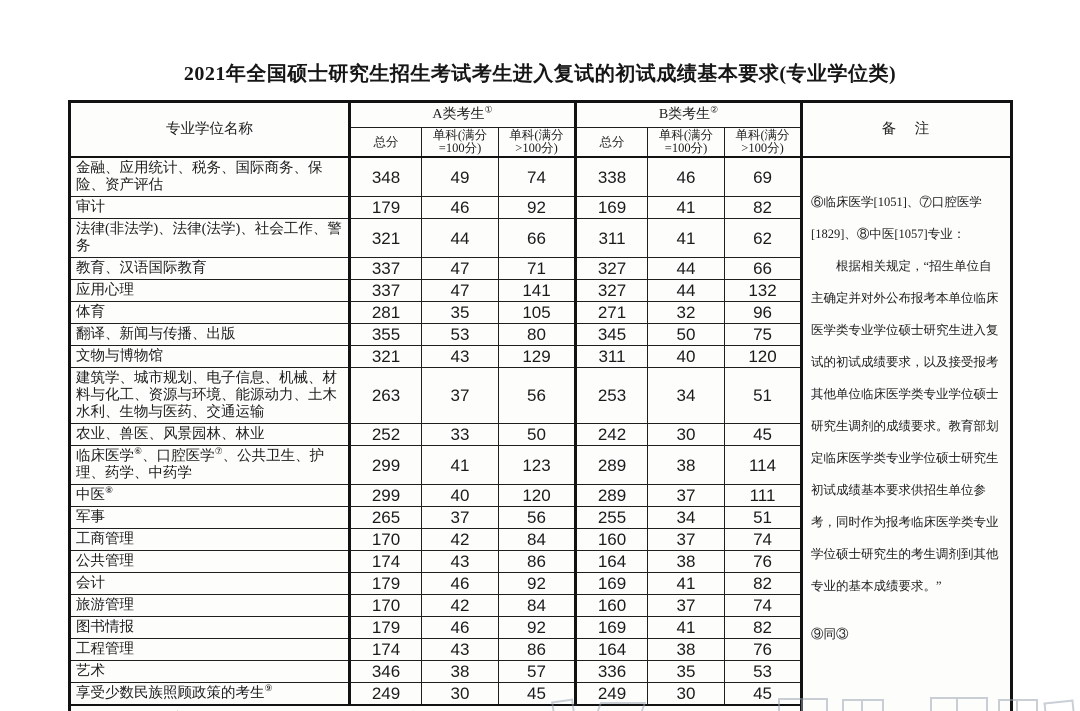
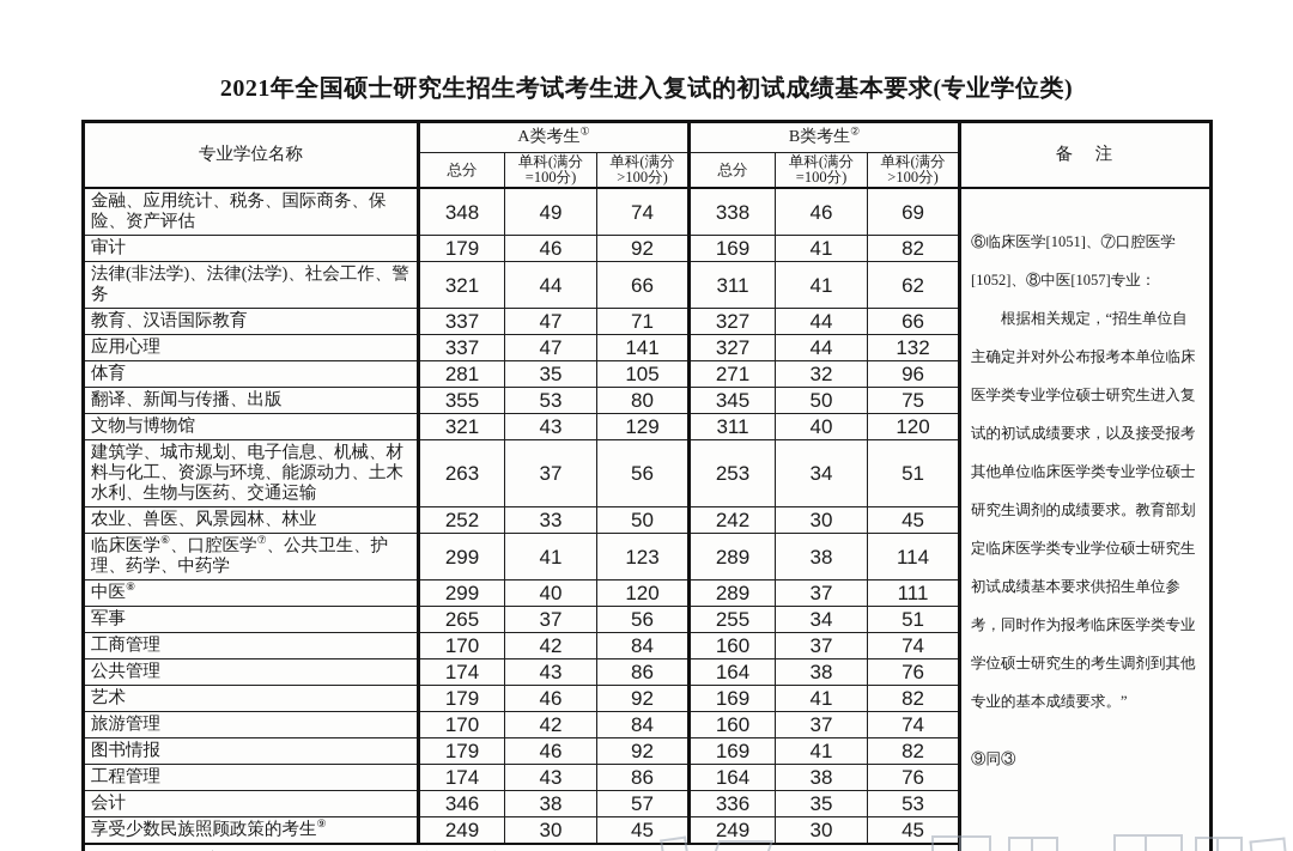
  2021年全国硕士研究生招生考试考生进入复试的初试成绩基本要求(专业学位类)
  专业学位名称	A类考生①	B类考生②	备 注
  总分	单科(满分=100分)	单科(满分>100分)	总分	单科(满分=100分)	单科(满分>100分)
- 金融、应用统计、税务、国际商务、保险、资产评估	348	49	74	338	46	69	⑥临床医学[1051]、⑦口腔医学[1829]、⑧中医[1057]专业：根据相关规定，“招生单位自主确定并对外公布报考本单位临床医学类专业学位硕士研究生进入复试的初试成绩要求，以及接受报考其他单位临床医学类专业学位硕士研究生调剂的成绩要求。教育部划定临床医学类专业学位硕士研究生初试成绩基本要求供招生单位参考，同时作为报考临床医学类专业学位硕士研究生的考生调剂到其他专业的基本成绩要求。”⑨同③
+ 金融、应用统计、税务、国际商务、保险、资产评估	348	49	74	338	46	69	⑥临床医学[1051]、⑦口腔医学[1052]、⑧中医[1057]专业：根据相关规定，“招生单位自主确定并对外公布报考本单位临床医学类专业学位硕士研究生进入复试的初试成绩要求，以及接受报考其他单位临床医学类专业学位硕士研究生调剂的成绩要求。教育部划定临床医学类专业学位硕士研究生初试成绩基本要求供招生单位参考，同时作为报考临床医学类专业学位硕士研究生的考生调剂到其他专业的基本成绩要求。”⑨同③
  审计	179	46	92	169	41	82
  法律(非法学)、法律(法学)、社会工作、警务	321	44	66	311	41	62
  教育、汉语国际教育	337	47	71	327	44	66
  应用心理	337	47	141	327	44	132
  体育	281	35	105	271	32	96
  翻译、新闻与传播、出版	355	53	80	345	50	75
  文物与博物馆	321	43	129	311	40	120
  建筑学、城市规划、电子信息、机械、材料与化工、资源与环境、能源动力、土木水利、生物与医药、交通运输	263	37	56	253	34	51
  农业、兽医、风景园林、林业	252	33	50	242	30	45
  临床医学⑥、口腔医学⑦、公共卫生、护理、药学、中药学	299	41	123	289	38	114
  中医⑧	299	40	120	289	37	111
  军事	265	37	56	255	34	51
  工商管理	170	42	84	160	37	74
  公共管理	174	43	86	164	38	76
- 会计	179	46	92	169	41	82
+ 艺术	179	46	92	169	41	82
  旅游管理	170	42	84	160	37	74
  图书情报	179	46	92	169	41	82
  工程管理	174	43	86	164	38	76
- 艺术	346	38	57	336	35	53
+ 会计	346	38	57	336	35	53
  享受少数民族照顾政策的考生⑨	249	30	45	249	30	45
